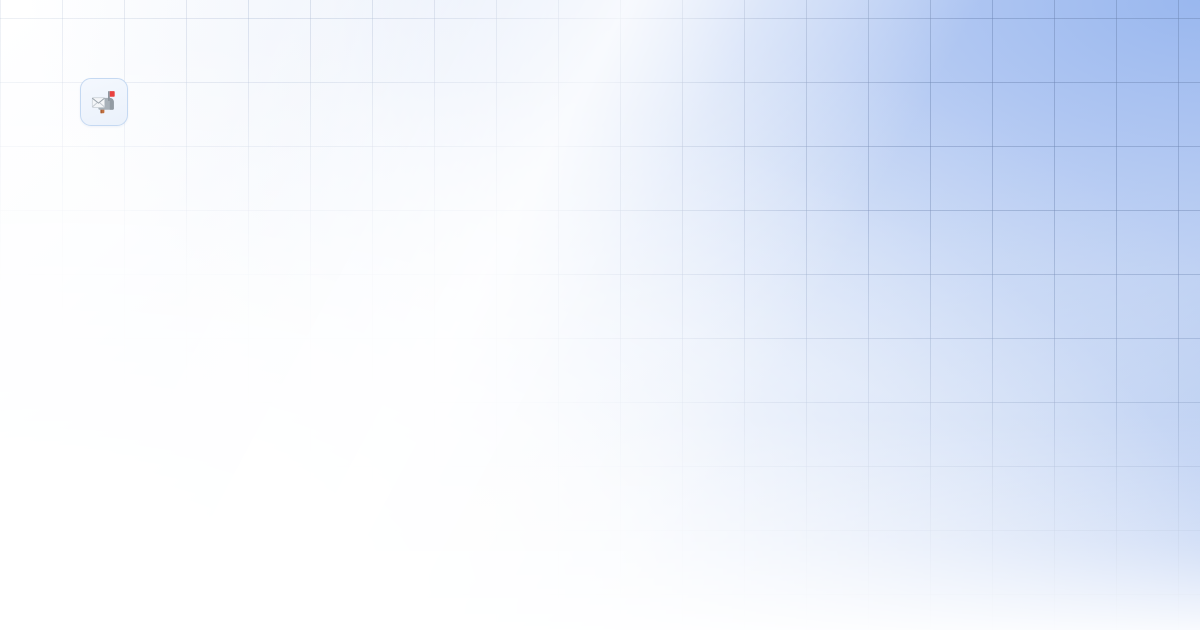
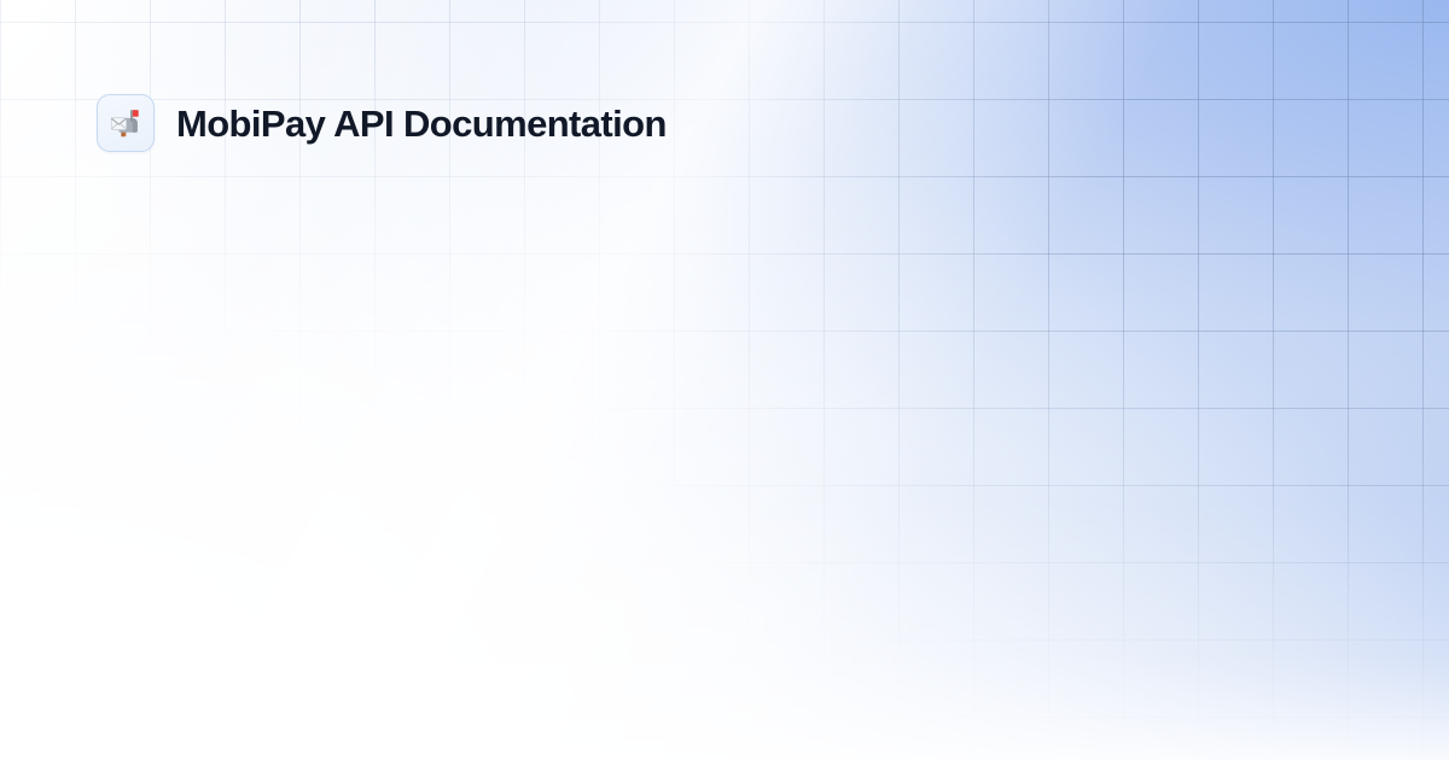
+ MobiPay API Documentation
